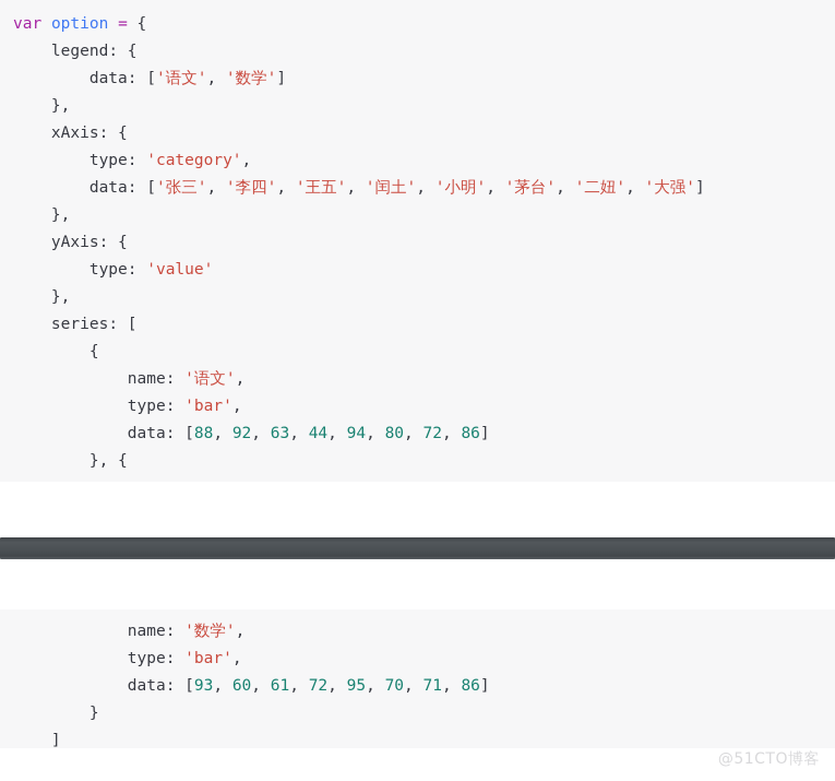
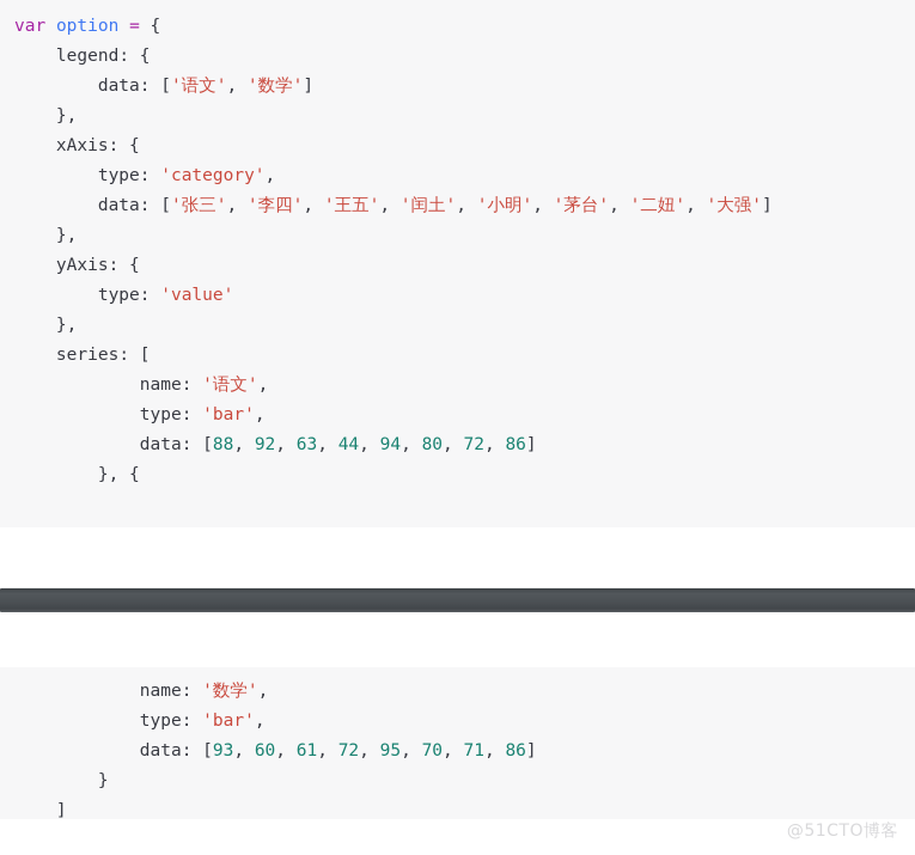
  var option = {
  legend: {
  data: ['语文', '数学']
  },
  xAxis: {
  type: 'category',
  data: ['张三', '李四', '王五', '闰土', '小明', '茅台', '二妞', '大强']
  },
  yAxis: {
  type: 'value'
  },
  series: [
- {
  name: '语文',
  type: 'bar',
  data: [88, 92, 63, 44, 94, 80, 72, 86]
  }, {
  name: '数学',
  type: 'bar',
  data: [93, 60, 61, 72, 95, 70, 71, 86]
  }
  ]
  @51CTO博客
